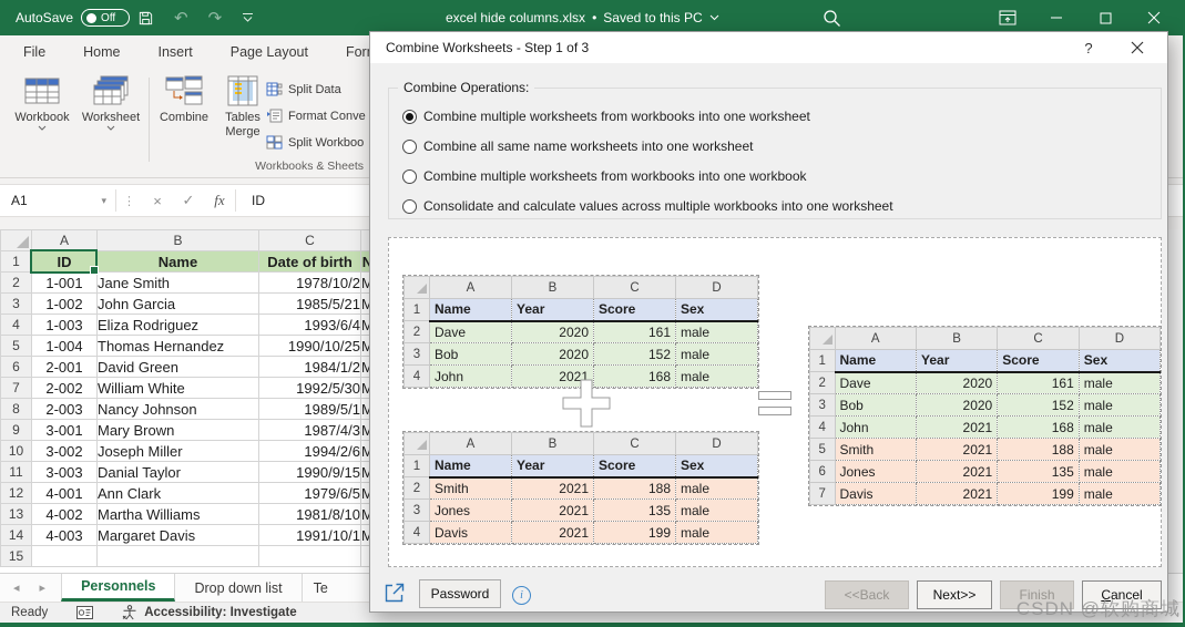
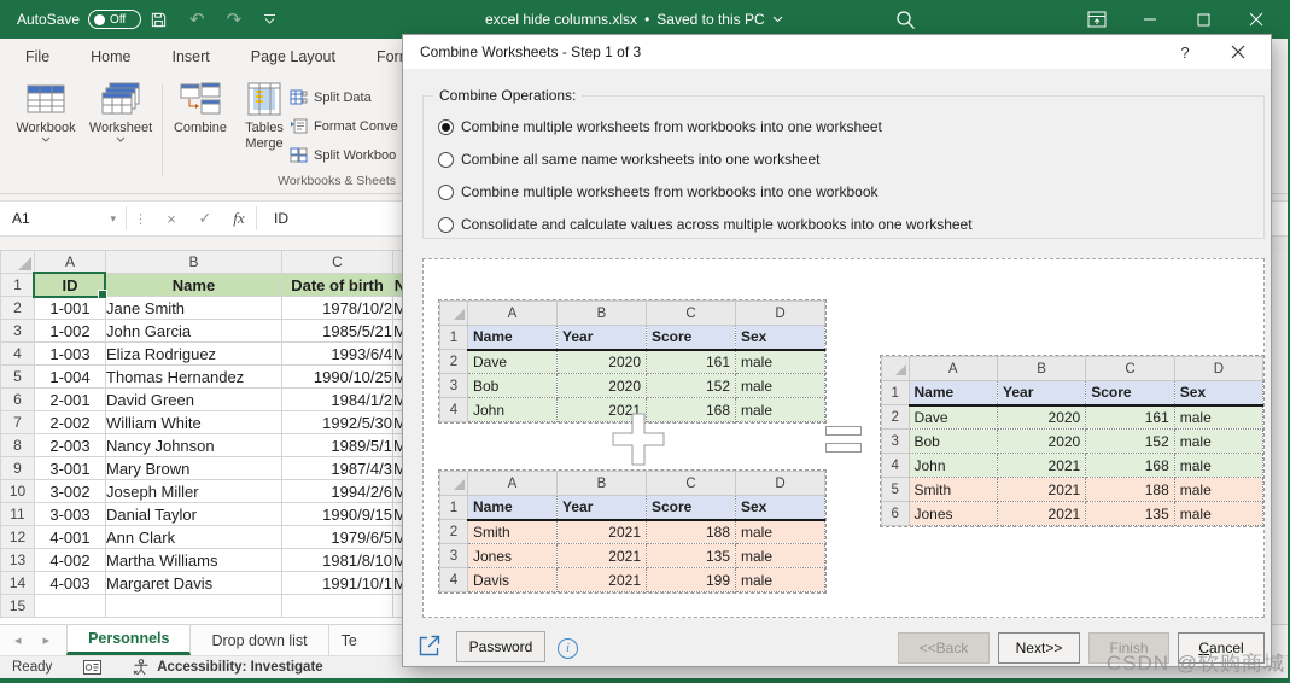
  AutoSave
  Off
  ↶
  ↷
  excel hide columns.xlsx
  •
  Saved to this PC
  File
  Home
  Insert
  Page Layout
  Workbook
  Worksheet
  Combine
  Tables
  Merge
  Split Data
  Format Conve
  Split Workboo
  Workbooks & Sheets
  A1
  ▾
  ⋮
  ×
  ✓
  fx
  ID
  	A	B	C
  1	ID	Name	Date of birth	N
  2	1-001	Jane Smith	1978/10/2	M
  3	1-002	John Garcia	1985/5/21	M
  4	1-003	Eliza Rodriguez	1993/6/4	M
  5	1-004	Thomas Hernandez	1990/10/25	M
  6	2-001	David Green	1984/1/2	M
  7	2-002	William White	1992/5/30	M
  8	2-003	Nancy Johnson	1989/5/1	M
  9	3-001	Mary Brown	1987/4/3	M
  10	3-002	Joseph Miller	1994/2/6	M
  11	3-003	Danial Taylor	1990/9/15	M
  12	4-001	Ann Clark	1979/6/5	M
  13	4-002	Martha Williams	1981/8/10	M
  14	4-003	Margaret Davis	1991/10/1	M
  15
  ◂
  ▸
  Personnels
  Drop down list
  Te
  Ready
  Accessibility: Investigate
  Combine Worksheets - Step 1 of 3
  ?
  Combine Operations:
  Combine multiple worksheets from workbooks into one worksheet
  Combine all same name worksheets into one worksheet
  Combine multiple worksheets from workbooks into one workbook
  Consolidate and calculate values across multiple workbooks into one worksheet
  	A	B	C	D
  1	Name	Year	Score	Sex
  2	Dave	2020	161	male
  3	Bob	2020	152	male
  4	John	2021	168	male
  	A	B	C	D
  1	Name	Year	Score	Sex
  2	Smith	2021	188	male
  3	Jones	2021	135	male
  4	Davis	2021	199	male
  	A	B	C	D
  1	Name	Year	Score	Sex
  2	Dave	2020	161	male
  3	Bob	2020	152	male
  4	John	2021	168	male
  5	Smith	2021	188	male
  6	Jones	2021	135	male
- 7	Davis	2021	199	male
  Password
  i
  <<Back
  Next>>
  Finish
  Cancel
  CSDN @软购商城
